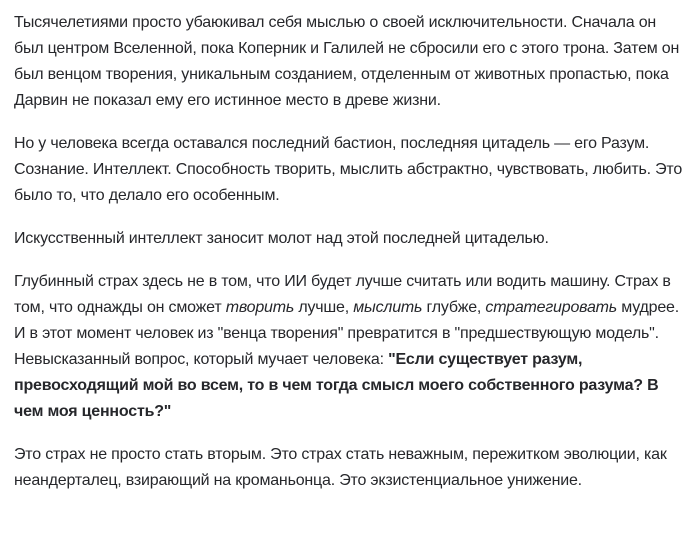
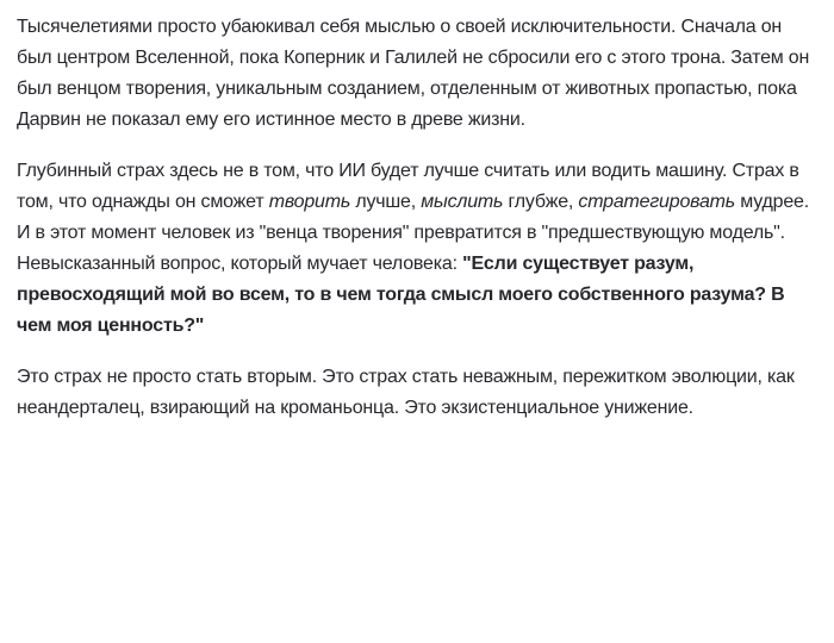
  Тысячелетиями просто убаюкивал себя мыслью о своей исключительности. Сначала он был центром Вселенной, пока Коперник и Галилей не сбросили его с этого трона. Затем он был венцом творения, уникальным созданием, отделенным от животных пропастью, пока Дарвин не показал ему его истинное место в древе жизни.
- Но у человека всегда оставался последний бастион, последняя цитадель — его Разум. Сознание. Интеллект. Способность творить, мыслить абстрактно, чувствовать, любить. Это было то, что делало его особенным.
- Искусственный интеллект заносит молот над этой последней цитаделью.
  Глубинный страх здесь не в том, что ИИ будет лучше считать или водить машину. Страх в том, что однажды он сможет творить лучше, мыслить глубже, стратегировать мудрее. И в этот момент человек из "венца творения" превратится в "предшествующую модель". Невысказанный вопрос, который мучает человека: "Если существует разум, превосходящий мой во всем, то в чем тогда смысл моего собственного разума? В чем моя ценность?"
  Это страх не просто стать вторым. Это страх стать неважным, пережитком эволюции, как неандерталец, взирающий на кроманьонца. Это экзистенциальное унижение.
